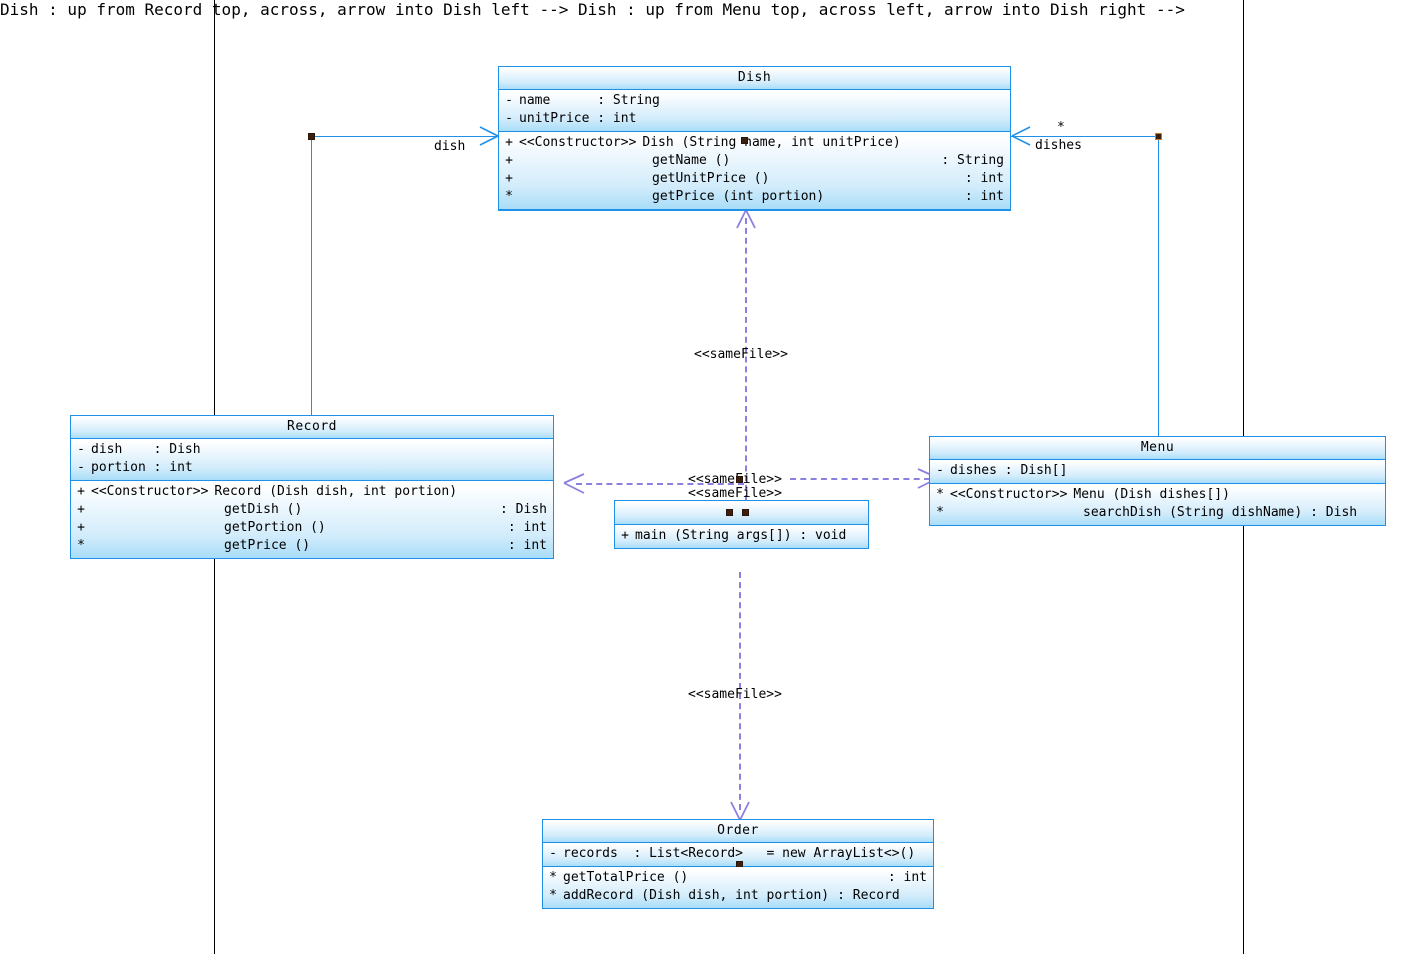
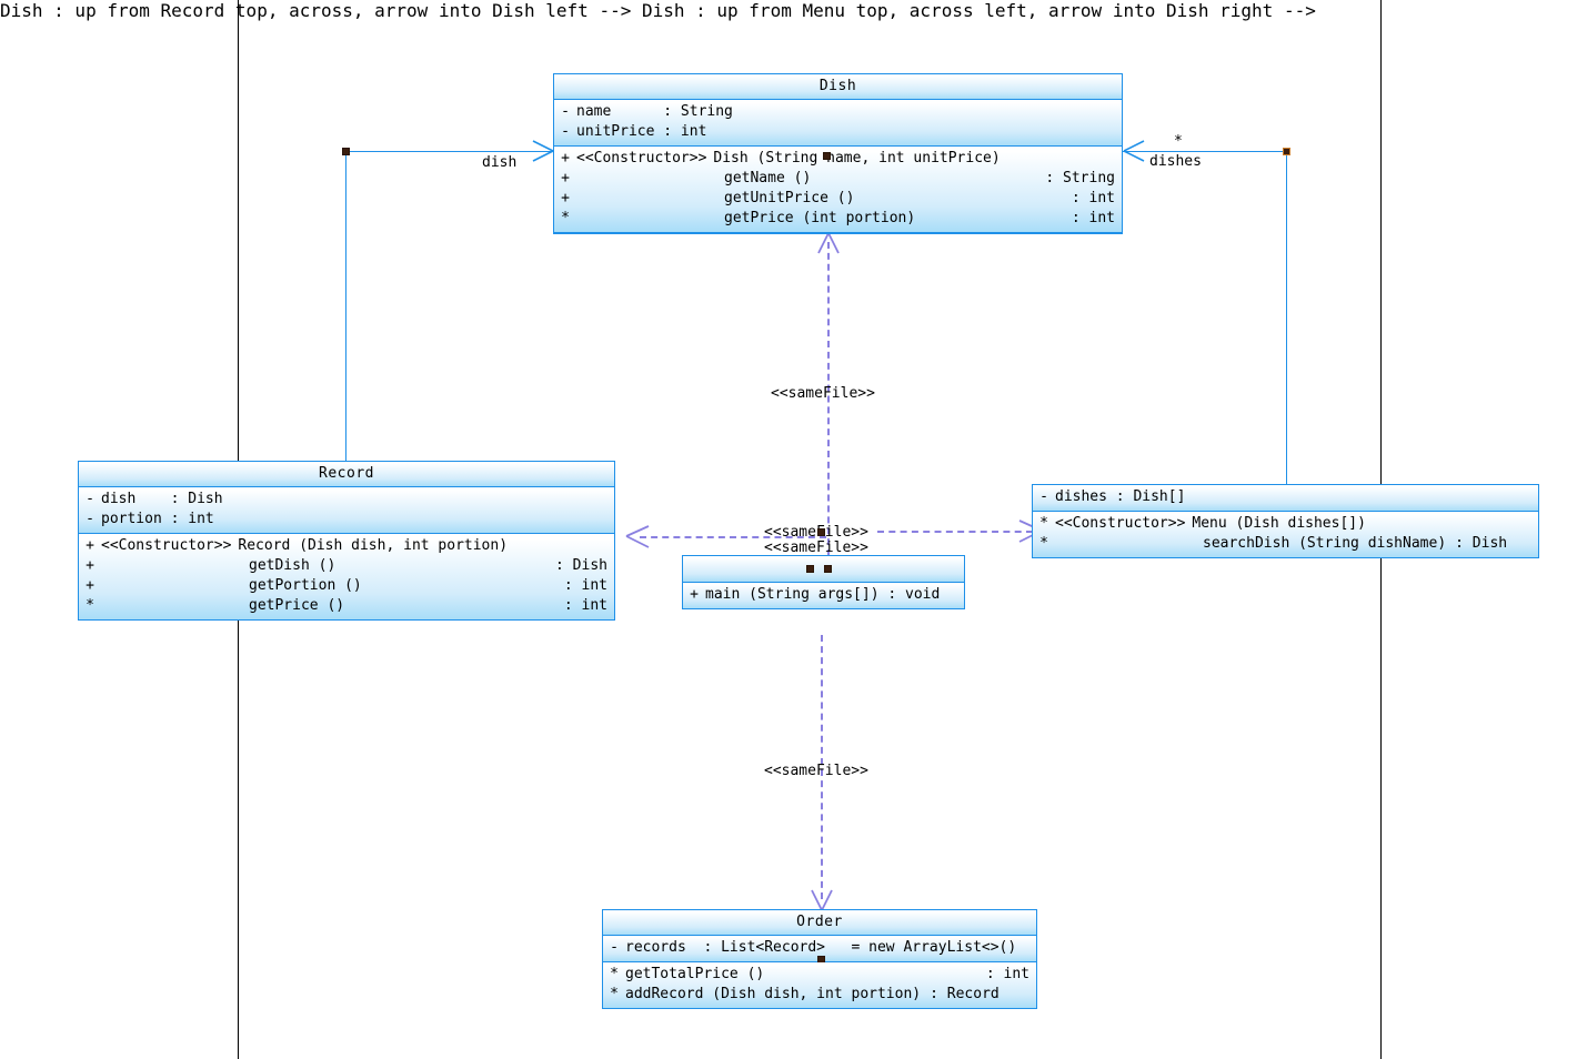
  Dish : up from Record top, across, arrow into Dish left -->
  dish
  Dish : up from Menu top, across left, arrow into Dish right -->
  *
  dishes
  <<sameFile>>
  <<sameile>>
  <<sameFile>>
  <<sameFile>>
  Dish
  -
  name : String
  -
  unitPrice : int
  +
  <<Constructor>>
  Dish (String name, int unitPrice)
  +
  getName ()
  : String
  +
  getUnitPrice ()
  : int
  *
  getPrice (int portion)
  : int
  Record
  -
  dish : Dish
  -
  portion : int
  +
  <<Constructor>>
  Record (Dish dish, int portion)
  +
  getDish ()
  : Dish
  +
  getPortion ()
  : int
  *
  getPrice ()
  : int
- Menu
  -
  dishes : Dish[]
  *
  <<Constructor>>
  Menu (Dish dishes[])
  *
  searchDish (String dishName)
  : Dish
  +
  main (String args[]) : void
  Order
  -
  records : List<Record> = new ArrayList<>()
  *
  getTotalPrice ()
  : int
  *
  addRecord (Dish dish, int portion)
  : Record
